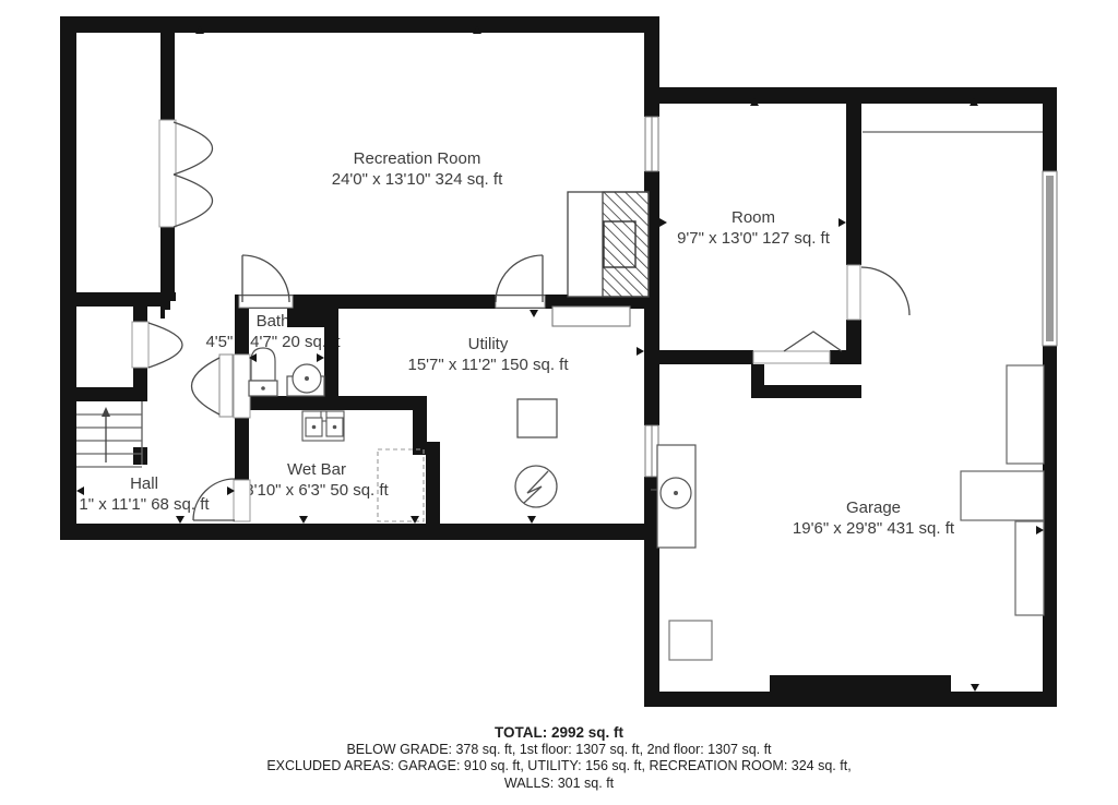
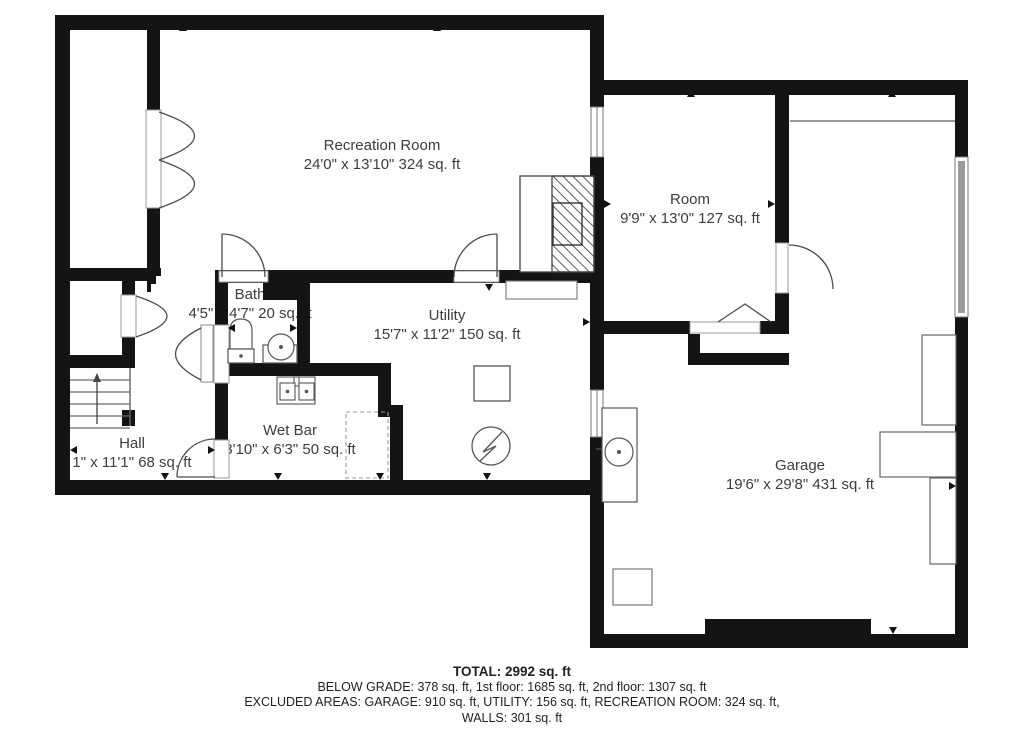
  Recreation Room
  24'0" x 13'10" 324 sq. ft
  Room
- 9'7" x 13'0" 127 sq. ft
+ 9'9" x 13'0" 127 sq. ft
  Bath
  4'5" 4'7" 20 sq.
  Utility
  15'7" x 11'2" 150 sq. ft
  Wet Bar
  '10" x 6'3" 50 sq. ft
  Hall
  1" x 11'1" 68 sq. ft
  Garage
  19'6" x 29'8" 431 sq. ft
  TOTAL: 2992 sq. ft
- BELOW GRADE: 378 sq. ft, 1st floor: 1307 sq. ft, 2nd floor: 1307 sq. ft
+ BELOW GRADE: 378 sq. ft, 1st floor: 1685 sq. ft, 2nd floor: 1307 sq. ft
  EXCLUDED AREAS: GARAGE: 910 sq. ft, UTILITY: 156 sq. ft, RECREATION ROOM: 324 sq. ft,
  WALLS: 301 sq. ft
